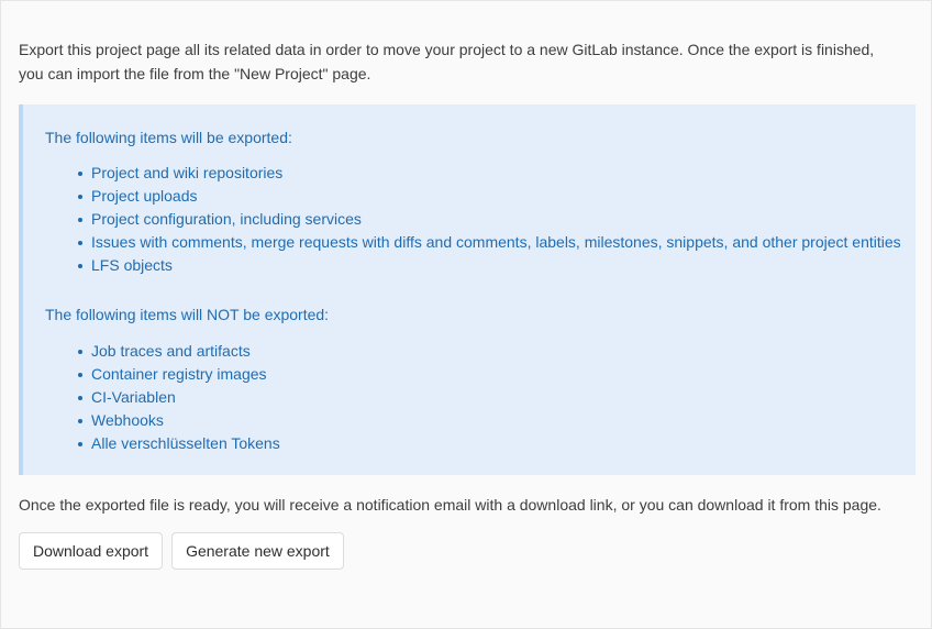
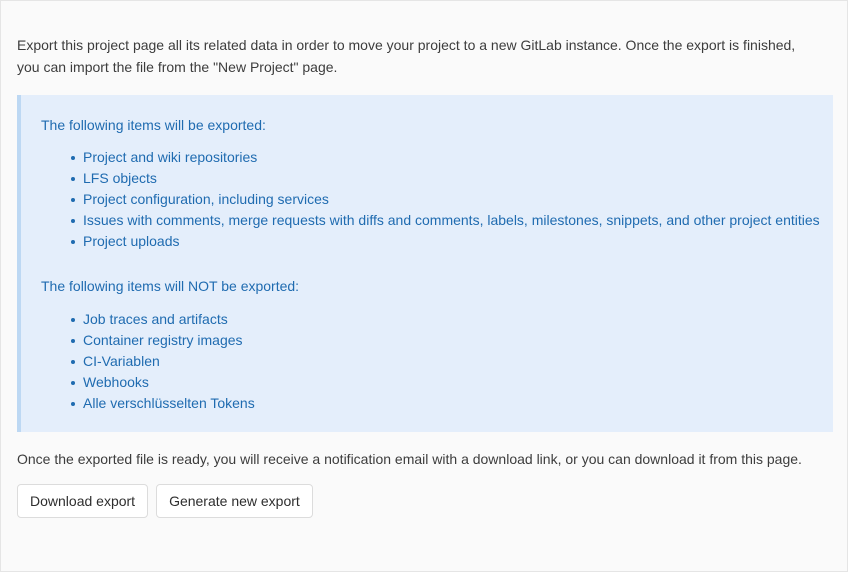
  Export this project page all its related data in order to move your project to a new GitLab instance. Once the export is finished, you can import the file from the "New Project" page.
  The following items will be exported:
  Project and wiki repositories
- Project uploads
+ LFS objects
  Project configuration, including services
  Issues with comments, merge requests with diffs and comments, labels, milestones, snippets, and other project entities
- LFS objects
+ Project uploads
  The following items will NOT be exported:
  Job traces and artifacts
  Container registry images
  CI-Variablen
  Webhooks
  Alle verschlüsselten Tokens
  Once the exported file is ready, you will receive a notification email with a download link, or you can download it from this page.
  Download export
  Generate new export
